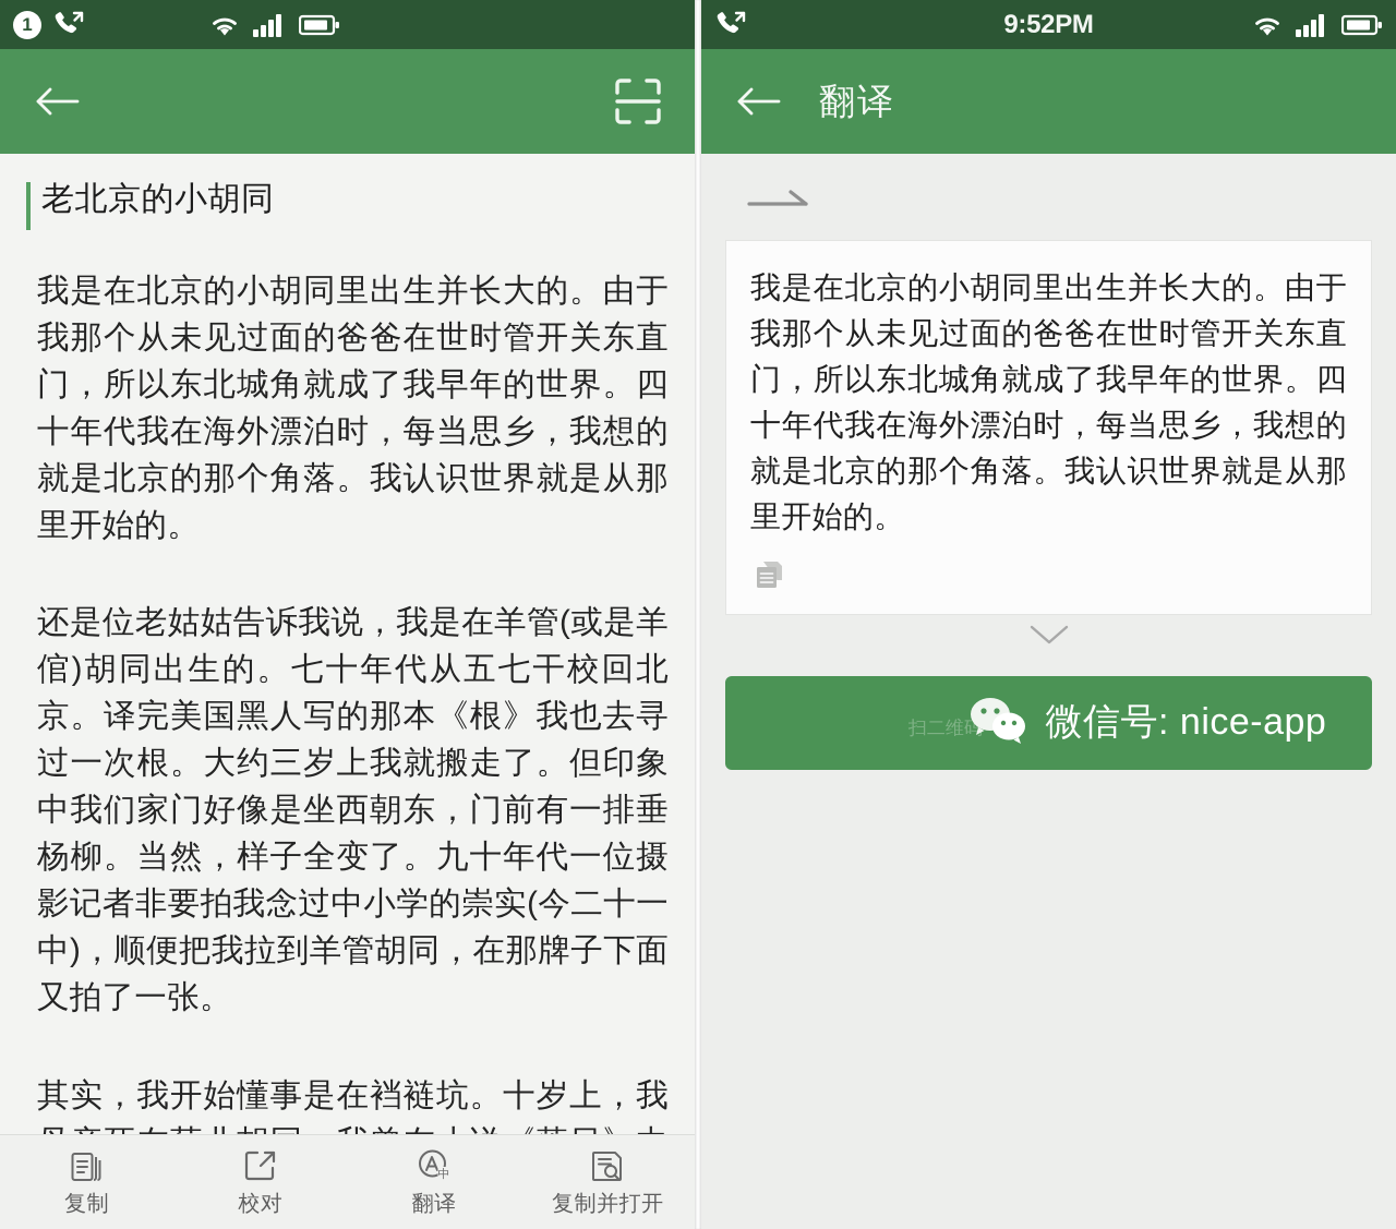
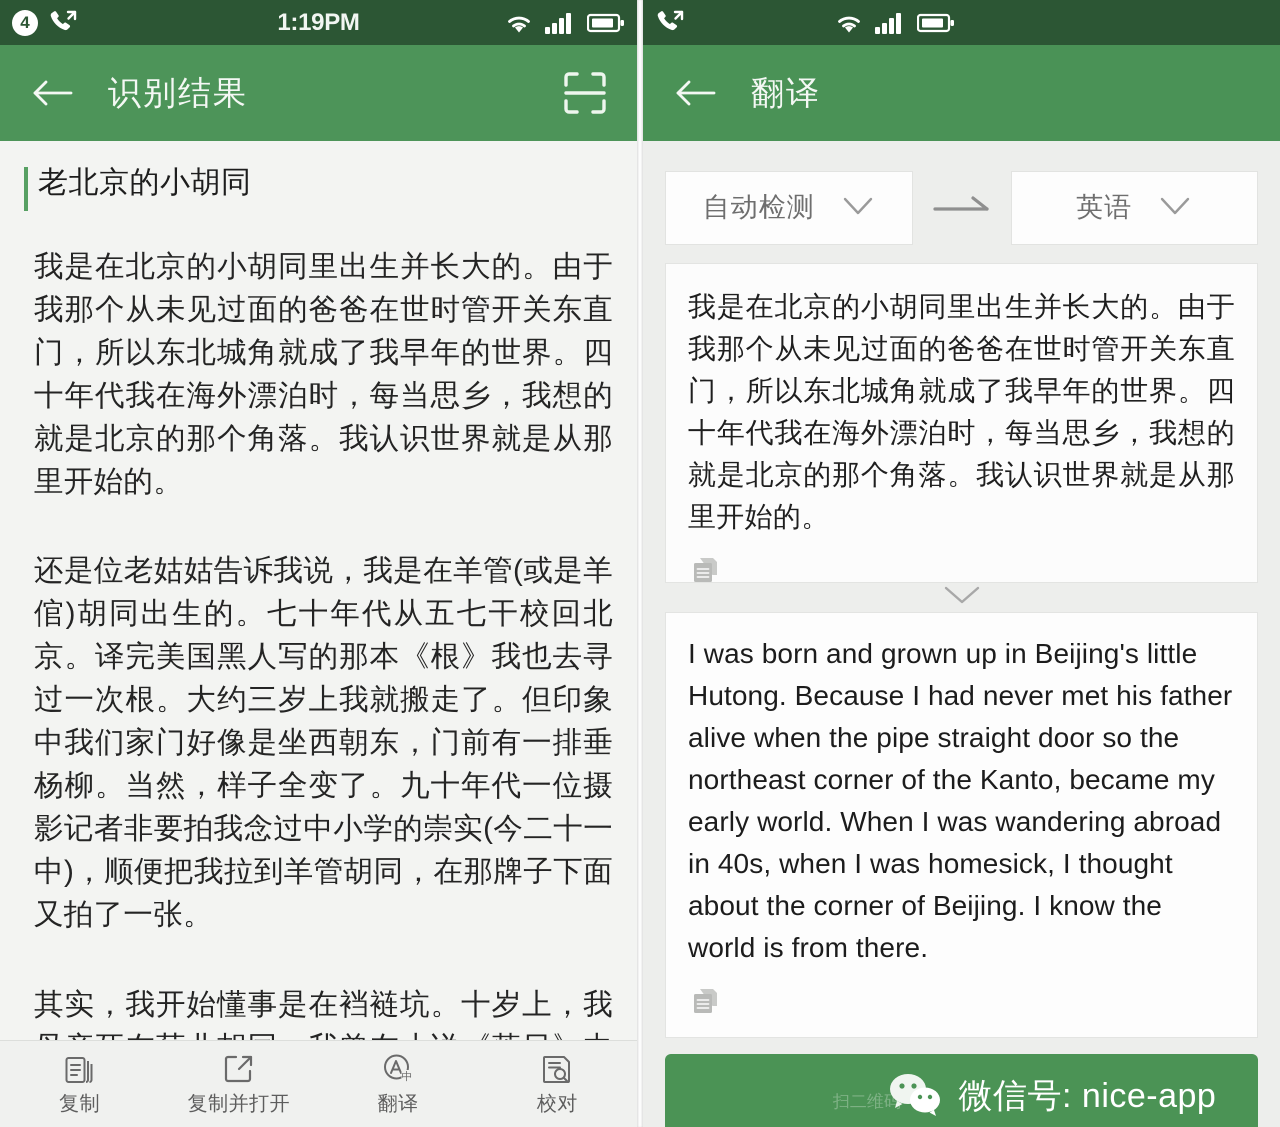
- 1
+ 4
+ 1:19PM
+ 识别结果
  老北京的小胡同
  我是在北京的小胡同里出生并长大的。由于我那个从未见过面的爸爸在世时管开关东直门，所以东北城角就成了我早年的世界。四十年代我在海外漂泊时，每当思乡，我想的就是北京的那个角落。我认识世界就是从那里开始的。
  还是位老姑姑告诉我说，我是在羊管(或是羊倌)胡同出生的。七十年代从五七干校回北京。译完美国黑人写的那本《根》我也去寻过一次根。大约三岁上我就搬走了。但印象中我们家门好像是坐西朝东，门前有一排垂杨柳。当然，样子全变了。九十年代一位摄影记者非要拍我念过中小学的崇实(今二十一中)，顺便把我拉到羊管胡同，在那牌子下面又拍了一张。
  复制
- 校对
+ 复制并打开
  中
  翻译
- 复制并打开
+ 校对
- 9:52PM
  翻译
+ 自动检测
+ 英语
  我是在北京的小胡同里出生并长大的。由于我那个从未见过面的爸爸在世时管开关东直门，所以东北城角就成了我早年的世界。四十年代我在海外漂泊时，每当思乡，我想的就是北京的那个角落。我认识世界就是从那里开始的。
+ I was born and grown up in Beijing's little Hutong. Because I had never met his father alive when the pipe straight door so the northeast corner of the Kanto, became my early world. When I was wandering abroad in 40s, when I was homesick, I thought about the corner of Beijing. I know the world is from there.
  扫二维码
  微信号: nice-app
